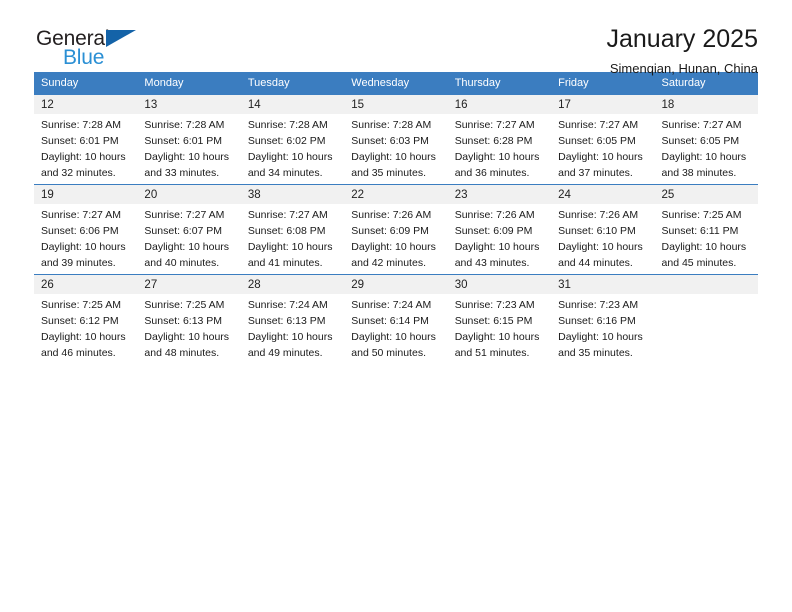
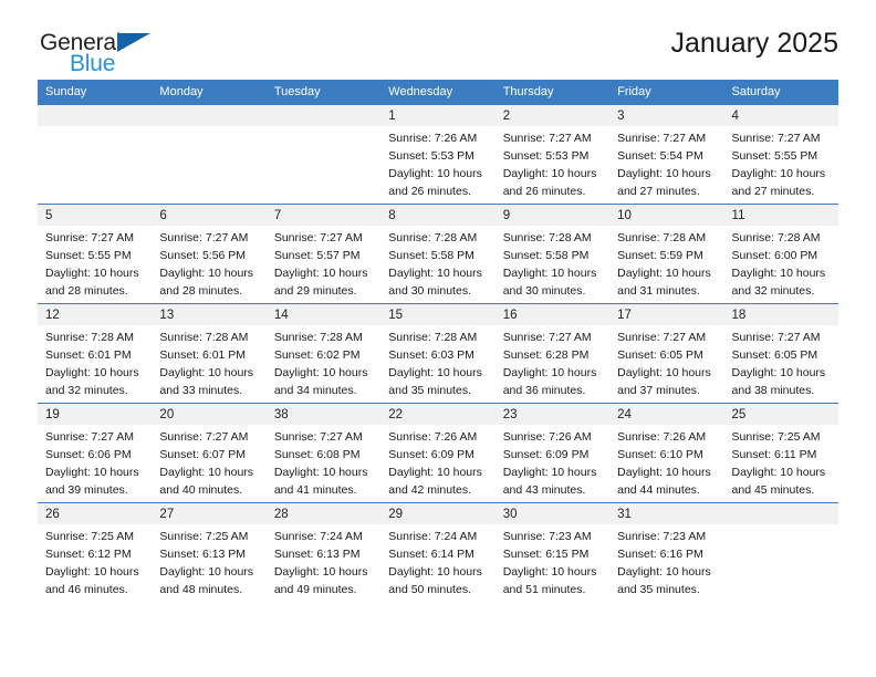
  General
  Blue
  January 2025
- Simenqian, Hunan, China
  Sunday	Monday	Tuesday	Wednesday	Thursday	Friday	Saturday
+ 			1Sunrise: 7:26 AMSunset: 5:53 PMDaylight: 10 hours and 26 minutes.	2Sunrise: 7:27 AMSunset: 5:53 PMDaylight: 10 hours and 26 minutes.	3Sunrise: 7:27 AMSunset: 5:54 PMDaylight: 10 hours and 27 minutes.	4Sunrise: 7:27 AMSunset: 5:55 PMDaylight: 10 hours and 27 minutes.
+ 5Sunrise: 7:27 AMSunset: 5:55 PMDaylight: 10 hours and 28 minutes.	6Sunrise: 7:27 AMSunset: 5:56 PMDaylight: 10 hours and 28 minutes.	7Sunrise: 7:27 AMSunset: 5:57 PMDaylight: 10 hours and 29 minutes.	8Sunrise: 7:28 AMSunset: 5:58 PMDaylight: 10 hours and 30 minutes.	9Sunrise: 7:28 AMSunset: 5:58 PMDaylight: 10 hours and 30 minutes.	10Sunrise: 7:28 AMSunset: 5:59 PMDaylight: 10 hours and 31 minutes.	11Sunrise: 7:28 AMSunset: 6:00 PMDaylight: 10 hours and 32 minutes.
  12Sunrise: 7:28 AMSunset: 6:01 PMDaylight: 10 hours and 32 minutes.	13Sunrise: 7:28 AMSunset: 6:01 PMDaylight: 10 hours and 33 minutes.	14Sunrise: 7:28 AMSunset: 6:02 PMDaylight: 10 hours and 34 minutes.	15Sunrise: 7:28 AMSunset: 6:03 PMDaylight: 10 hours and 35 minutes.	16Sunrise: 7:27 AMSunset: 6:28 PMDaylight: 10 hours and 36 minutes.	17Sunrise: 7:27 AMSunset: 6:05 PMDaylight: 10 hours and 37 minutes.	18Sunrise: 7:27 AMSunset: 6:05 PMDaylight: 10 hours and 38 minutes.
  19Sunrise: 7:27 AMSunset: 6:06 PMDaylight: 10 hours and 39 minutes.	20Sunrise: 7:27 AMSunset: 6:07 PMDaylight: 10 hours and 40 minutes.	38Sunrise: 7:27 AMSunset: 6:08 PMDaylight: 10 hours and 41 minutes.	22Sunrise: 7:26 AMSunset: 6:09 PMDaylight: 10 hours and 42 minutes.	23Sunrise: 7:26 AMSunset: 6:09 PMDaylight: 10 hours and 43 minutes.	24Sunrise: 7:26 AMSunset: 6:10 PMDaylight: 10 hours and 44 minutes.	25Sunrise: 7:25 AMSunset: 6:11 PMDaylight: 10 hours and 45 minutes.
  26Sunrise: 7:25 AMSunset: 6:12 PMDaylight: 10 hours and 46 minutes.	27Sunrise: 7:25 AMSunset: 6:13 PMDaylight: 10 hours and 48 minutes.	28Sunrise: 7:24 AMSunset: 6:13 PMDaylight: 10 hours and 49 minutes.	29Sunrise: 7:24 AMSunset: 6:14 PMDaylight: 10 hours and 50 minutes.	30Sunrise: 7:23 AMSunset: 6:15 PMDaylight: 10 hours and 51 minutes.	31Sunrise: 7:23 AMSunset: 6:16 PMDaylight: 10 hours and 35 minutes.
